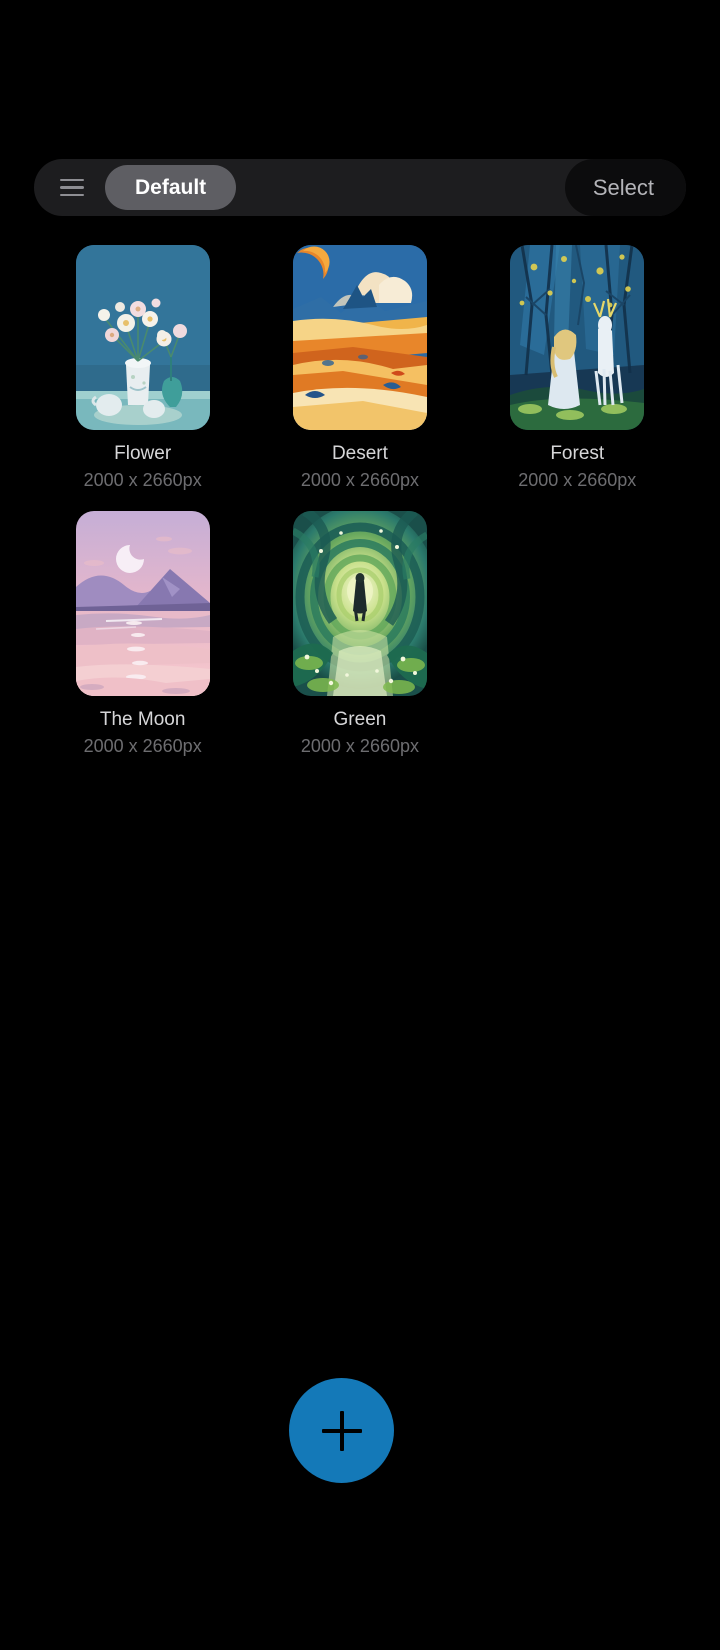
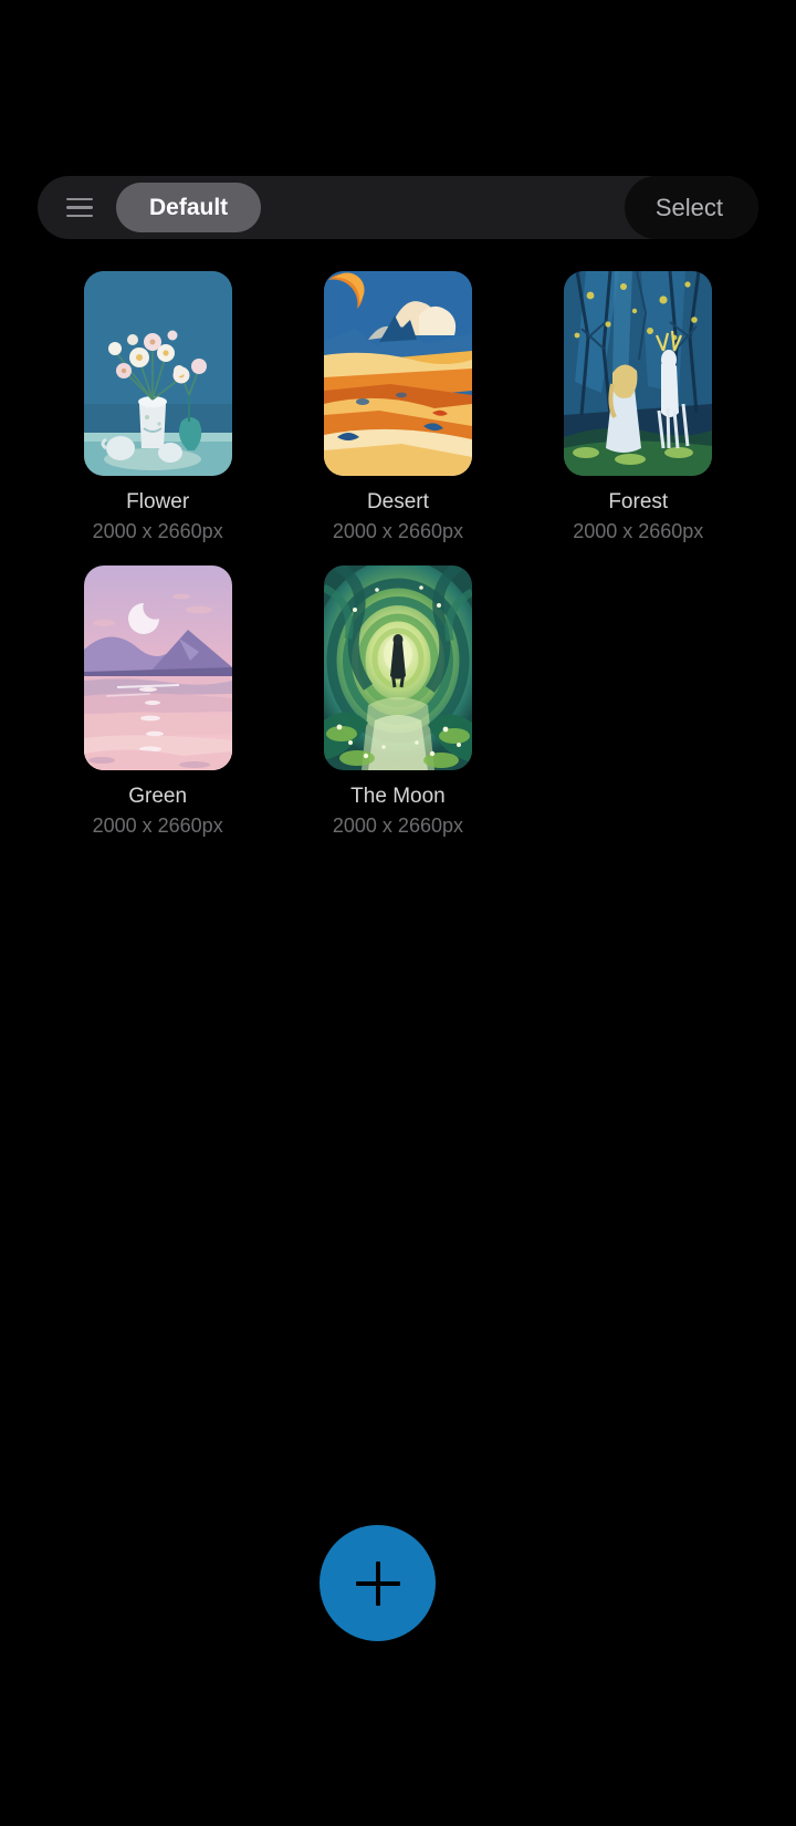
  Default
  Select
  Flower
  2000 x 2660px
  Desert
  2000 x 2660px
  Forest
  2000 x 2660px
- The Moon
+ Green
  2000 x 2660px
- Green
+ The Moon
  2000 x 2660px
